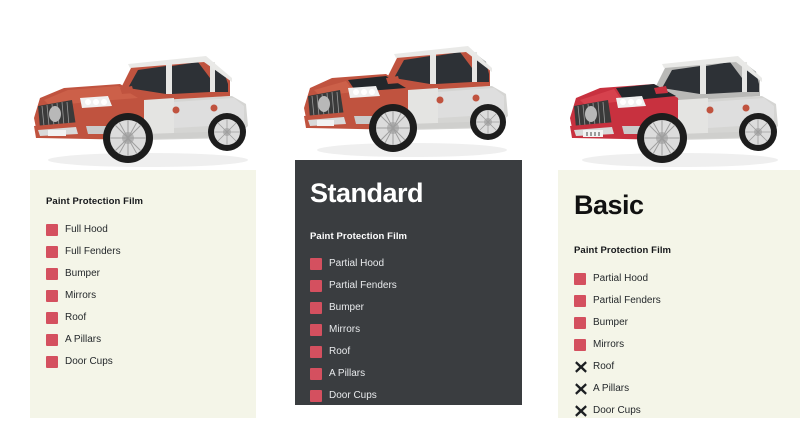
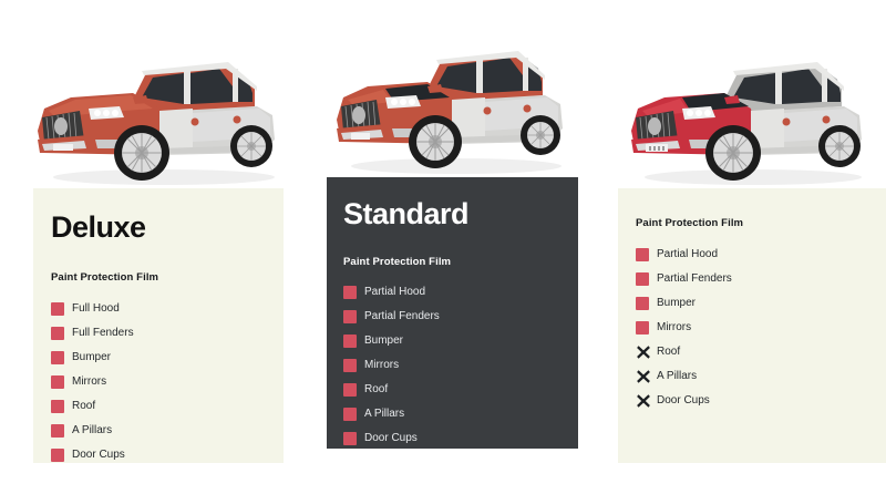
+ Deluxe
  Paint Protection Film
  Full Hood
  Full Fenders
  Bumper
  Mirrors
  Roof
  A Pillars
  Door Cups
  Standard
  Paint Protection Film
  Partial Hood
  Partial Fenders
  Bumper
  Mirrors
  Roof
  A Pillars
  Door Cups
- Basic
  Paint Protection Film
  Partial Hood
  Partial Fenders
  Bumper
  Mirrors
  Roof
  A Pillars
  Door Cups
